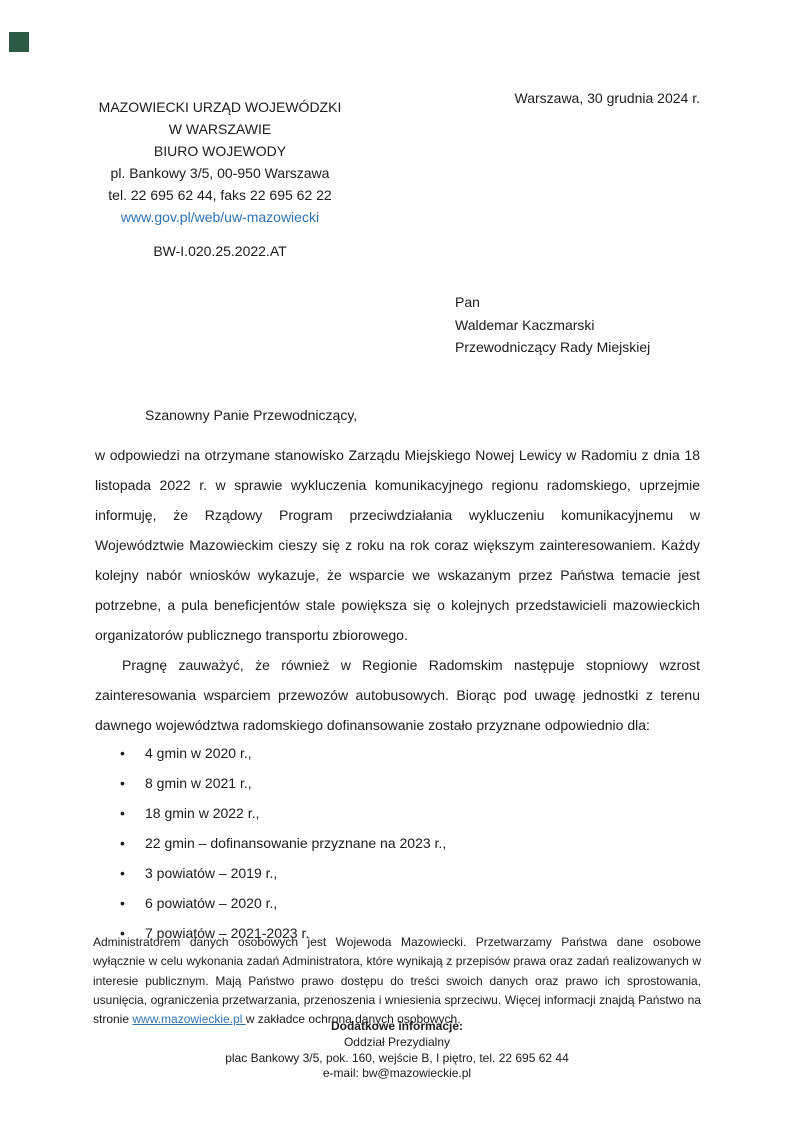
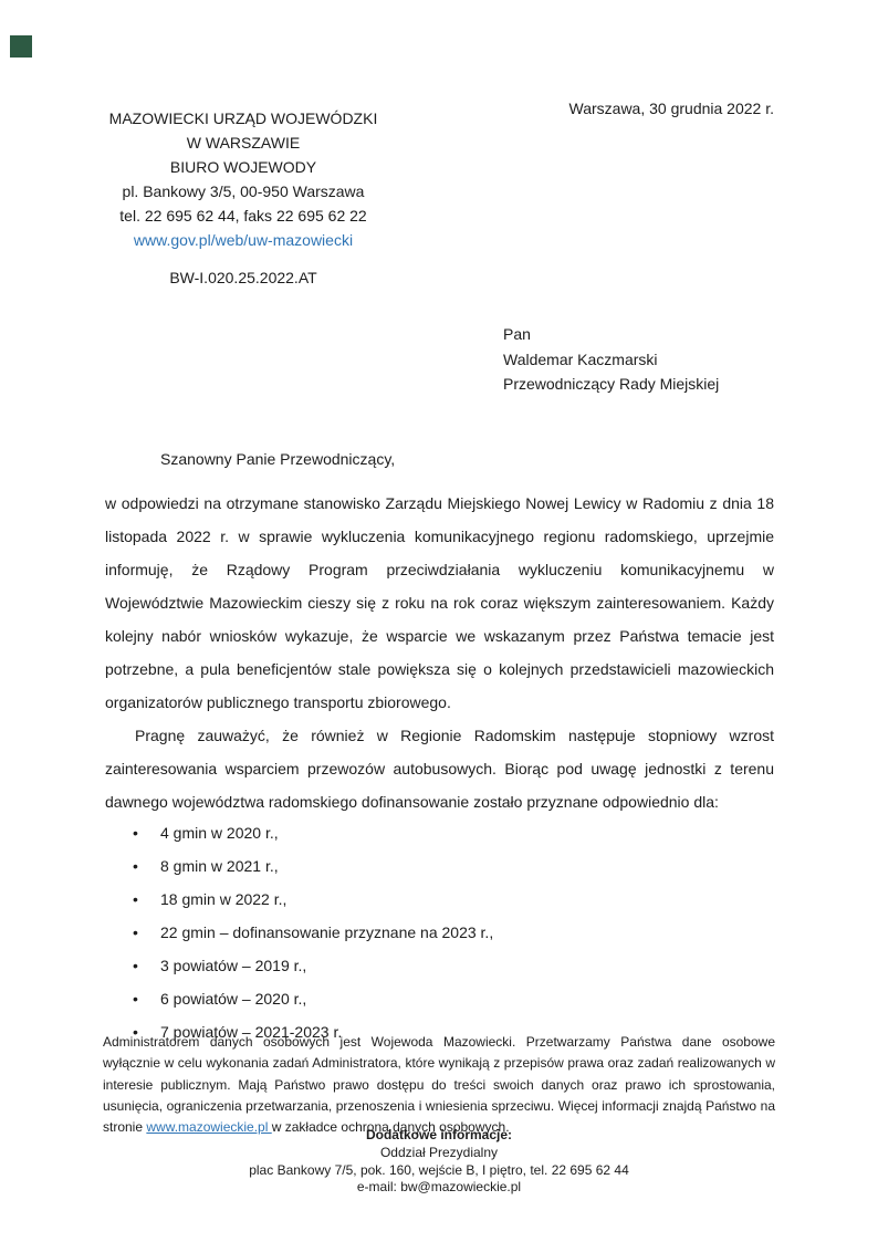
  MAZOWIECKI URZĄD WOJEWÓDZKI
  W WARSZAWIE
  BIURO WOJEWODY
  pl. Bankowy 3/5, 00-950 Warszawa
  tel. 22 695 62 44, faks 22 695 62 22
  www.gov.pl/web/uw-mazowiecki
  BW-I.020.25.2022.AT
- Warszawa, 30 grudnia 2024 r.
+ Warszawa, 30 grudnia 2022 r.
  Pan
  Waldemar Kaczmarski
  Przewodniczący Rady Miejskiej
  Szanowny Panie Przewodniczący,
  w odpowiedzi na otrzymane stanowisko Zarządu Miejskiego Nowej Lewicy w Radomiu z dnia 18 listopada 2022 r. w sprawie wykluczenia komunikacyjnego regionu radomskiego, uprzejmie informuję, że Rządowy Program przeciwdziałania wykluczeniu komunikacyjnemu w Województwie Mazowieckim cieszy się z roku na rok coraz większym zainteresowaniem. Każdy kolejny nabór wniosków wykazuje, że wsparcie we wskazanym przez Państwa temacie jest potrzebne, a pula beneficjentów stale powiększa się o kolejnych przedstawicieli mazowieckich organizatorów publicznego transportu zbiorowego.
  Pragnę zauważyć, że również w Regionie Radomskim następuje stopniowy wzrost zainteresowania wsparciem przewozów autobusowych. Biorąc pod uwagę jednostki z terenu dawnego województwa radomskiego dofinansowanie zostało przyznane odpowiednio dla:
  •
  4 gmin w 2020 r.,
  •
  8 gmin w 2021 r.,
  •
  18 gmin w 2022 r.,
  •
  22 gmin – dofinansowanie przyznane na 2023 r.,
  •
  3 powiatów – 2019 r.,
  •
  6 powiatów – 2020 r.,
  •
  7 powiatów – 2021-2023 r.
  Administratorem danych osobowych jest Wojewoda Mazowiecki. Przetwarzamy Państwa dane osobowe wyłącznie w celu wykonania zadań Administratora, które wynikają z przepisów prawa oraz zadań realizowanych w interesie publicznym. Mają Państwo prawo dostępu do treści swoich danych oraz prawo ich sprostowania, usunięcia, ograniczenia przetwarzania, przenoszenia i wniesienia sprzeciwu. Więcej informacji znajdą Państwo na stronie www.mazowieckie.pl w zakładce ochrona danych osobowych.
  Dodatkowe informacje:
  Oddział Prezydialny
- plac Bankowy 3/5, pok. 160, wejście B, I piętro, tel. 22 695 62 44
+ plac Bankowy 7/5, pok. 160, wejście B, I piętro, tel. 22 695 62 44
  e-mail: bw@mazowieckie.pl
